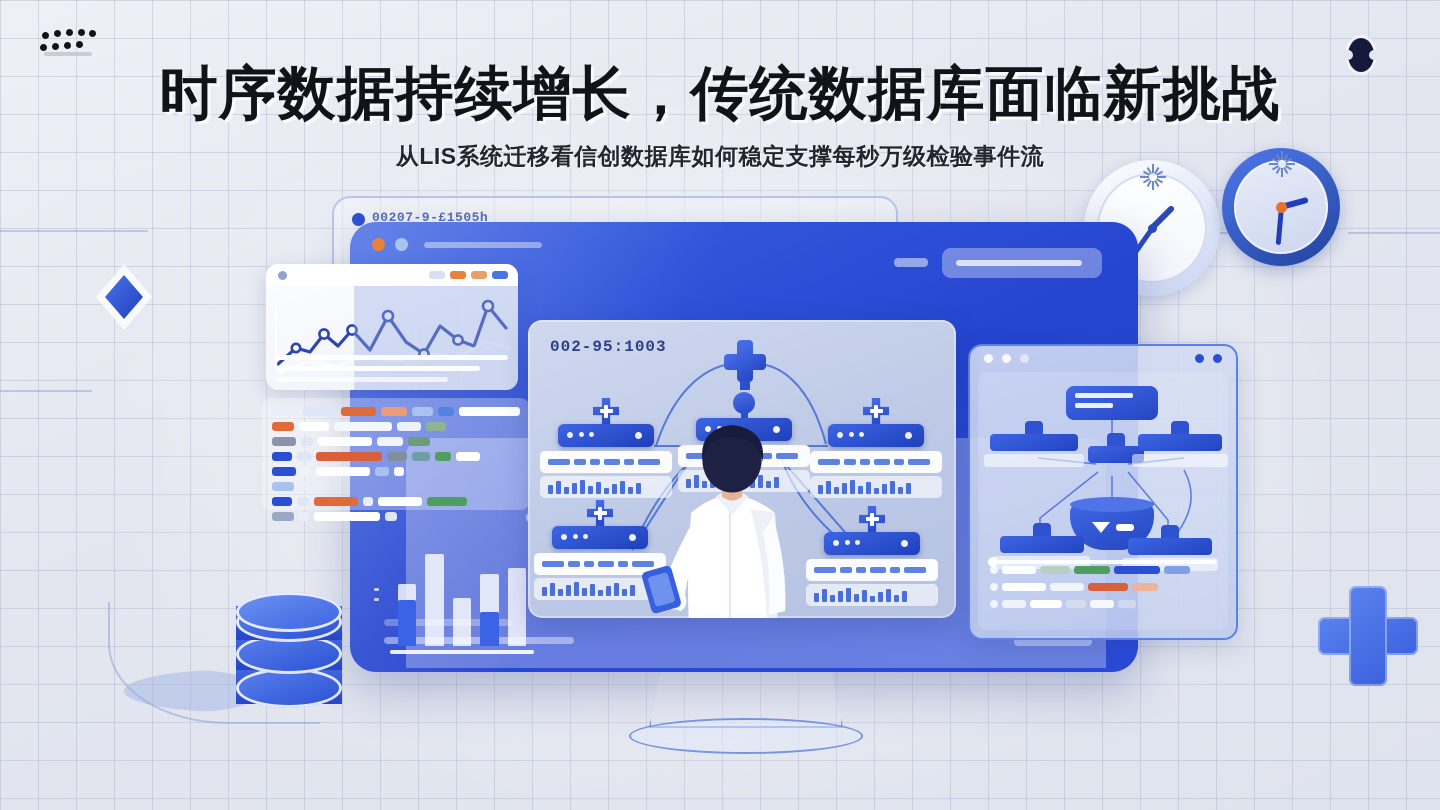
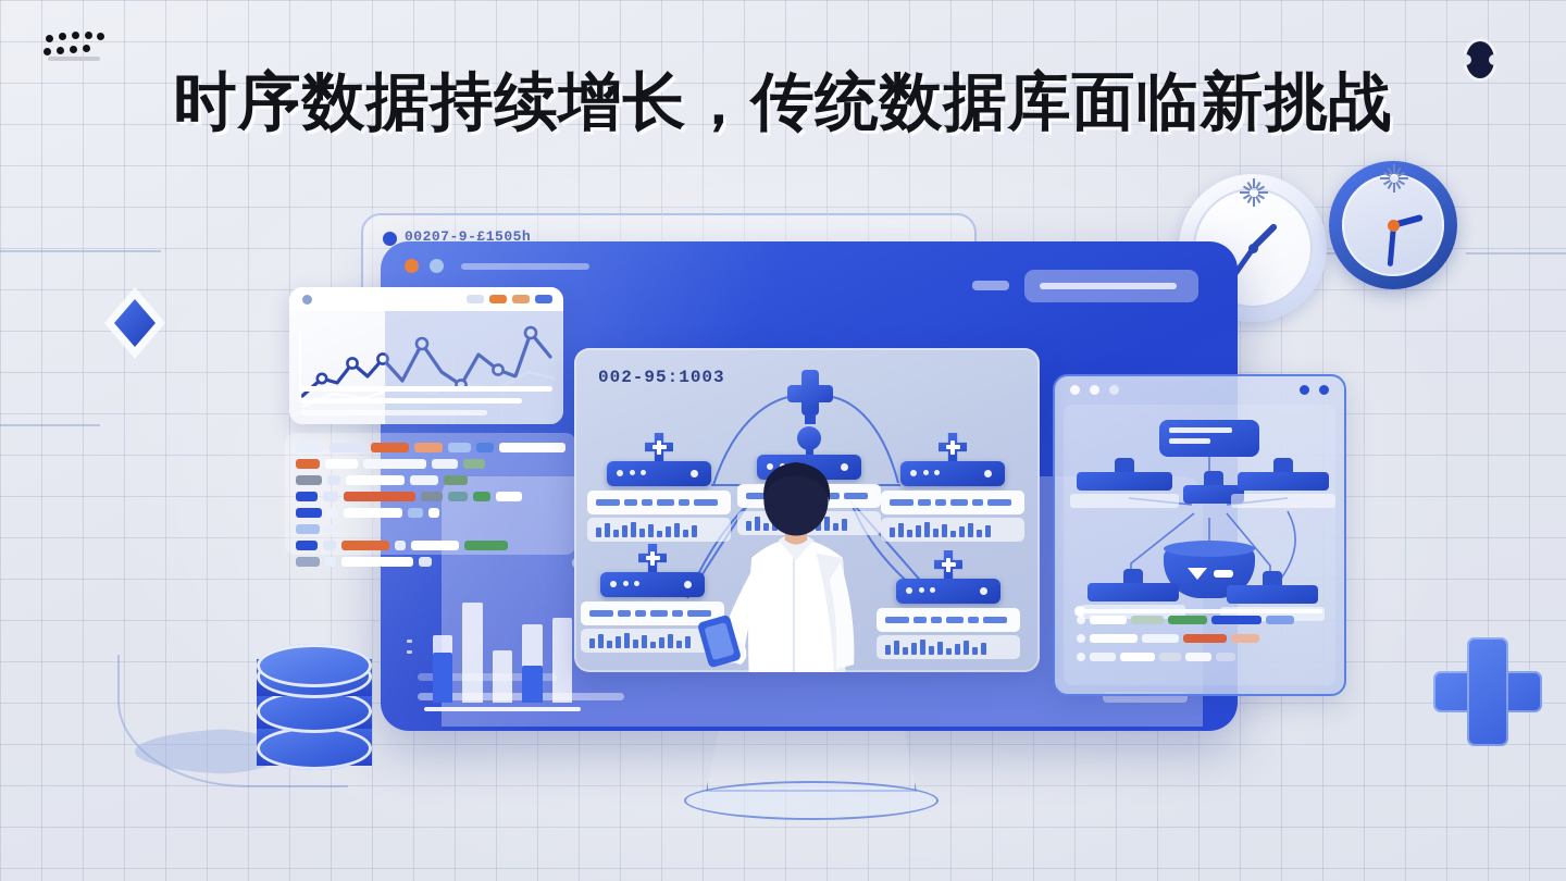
  00207-9-£1505h
  002-95:1003
  时序数据持续增长，传统数据库面临新挑战
- 从LIS系统迁移看信创数据库如何稳定支撑每秒万级检验事件流
